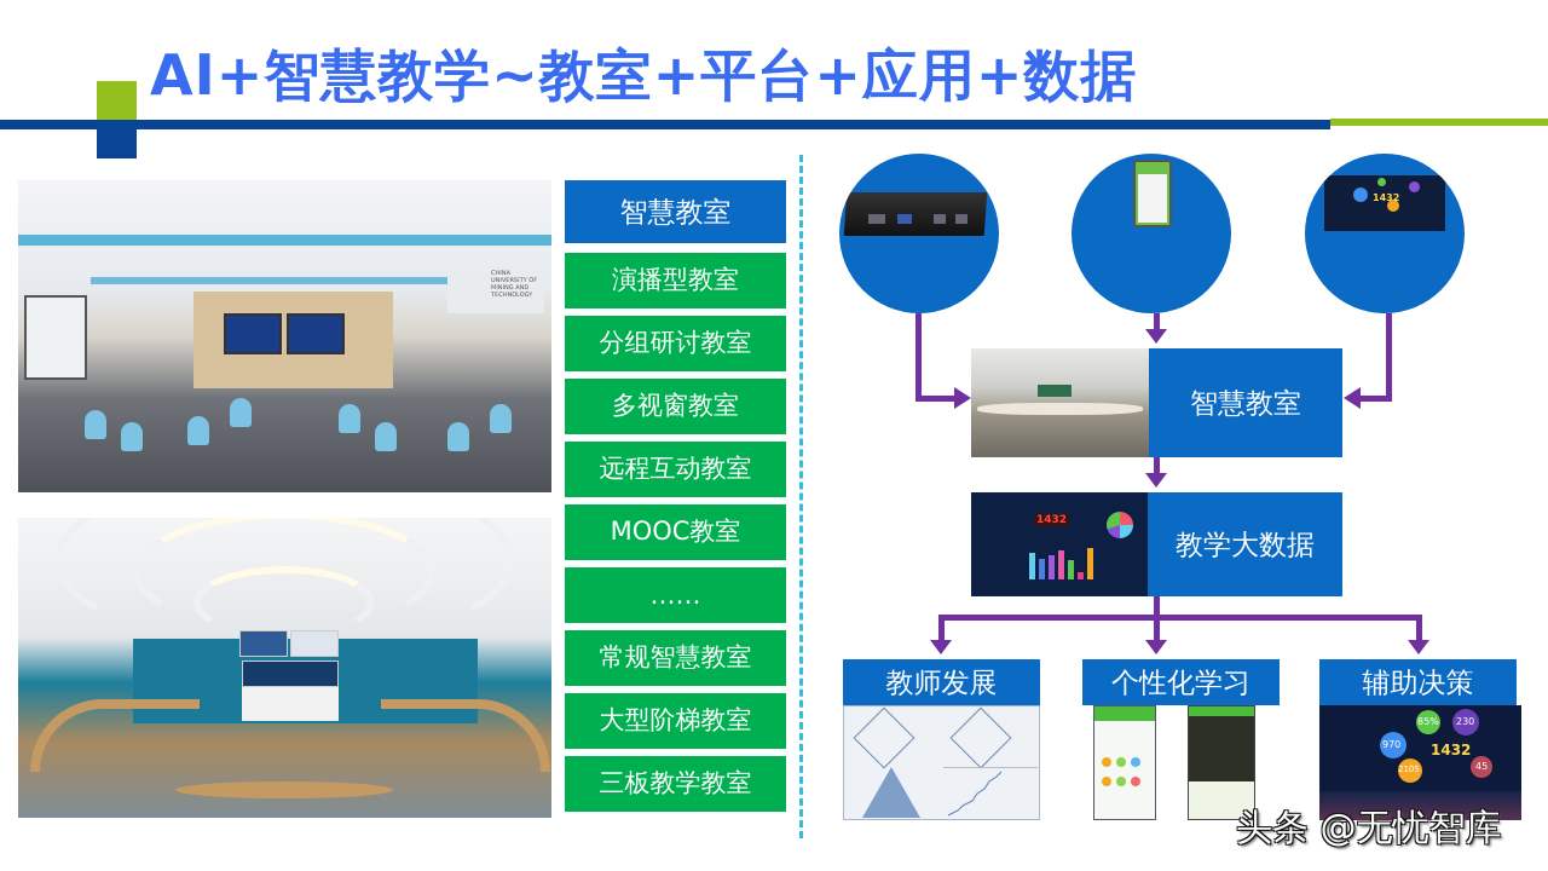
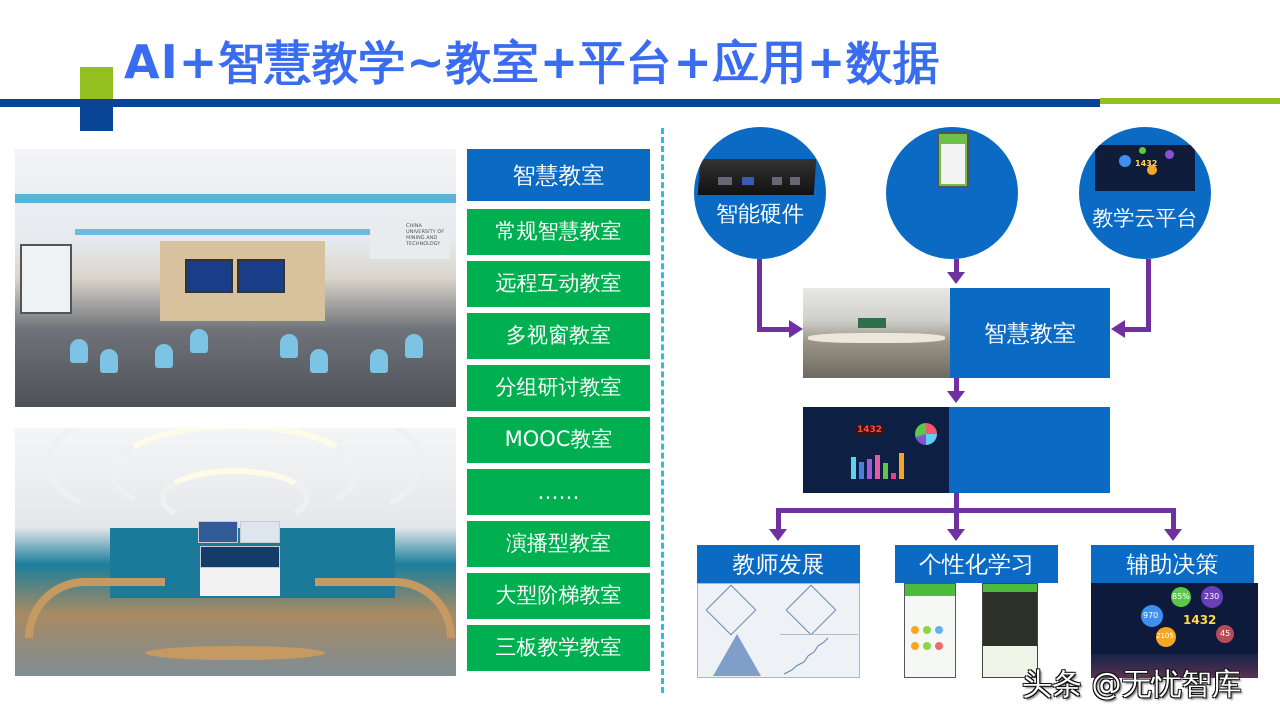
  AI+智慧教学~教室+平台+应用+数据
  智慧教室
- 演播型教室
+ 常规智慧教室
- 分组研讨教室
+ 远程互动教室
  多视窗教室
- 远程互动教室
+ 分组研讨教室
  MOOC教室
  ……
- 常规智慧教室
+ 演播型教室
  大型阶梯教室
  三板教学教室
+ 智能硬件
  1432
+ 教学云平台
  智慧教室
  1432
- 教学大数据
  教师发展
  个性化学习
  辅助决策
  970
  85%
  230
  1432
  2105
  45
  头条 @无忧智库
